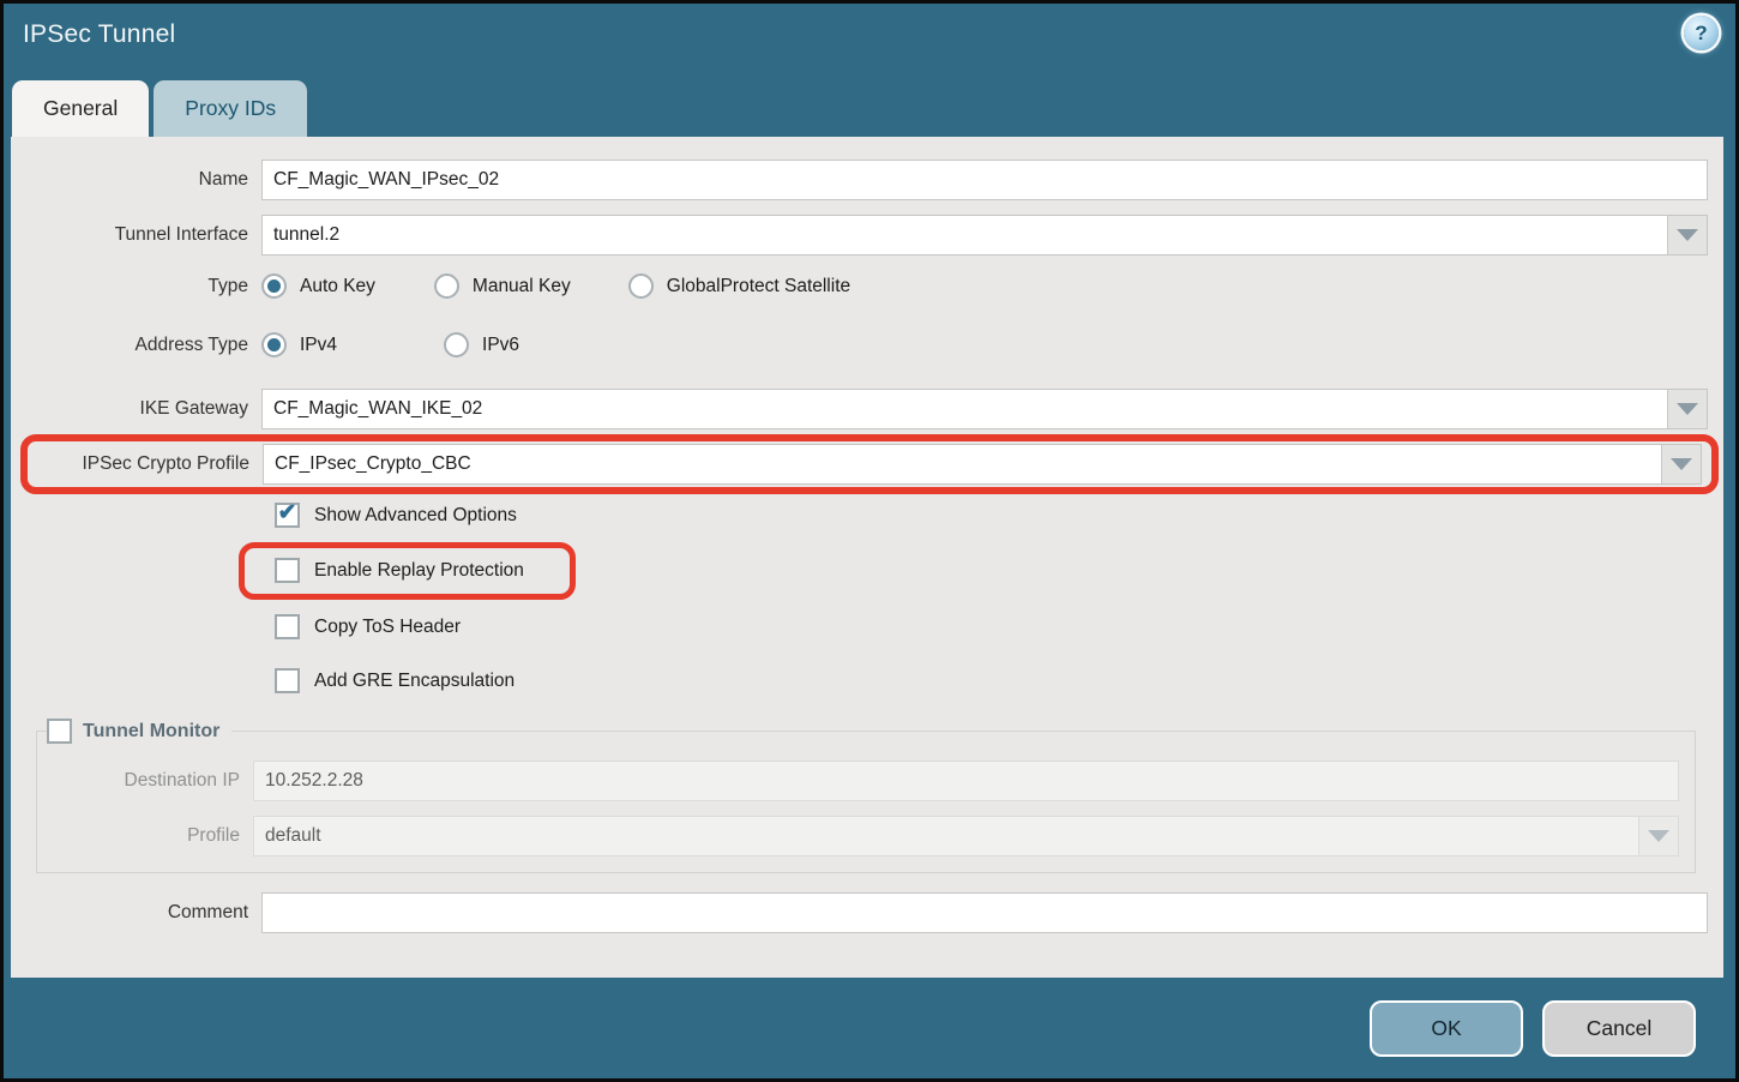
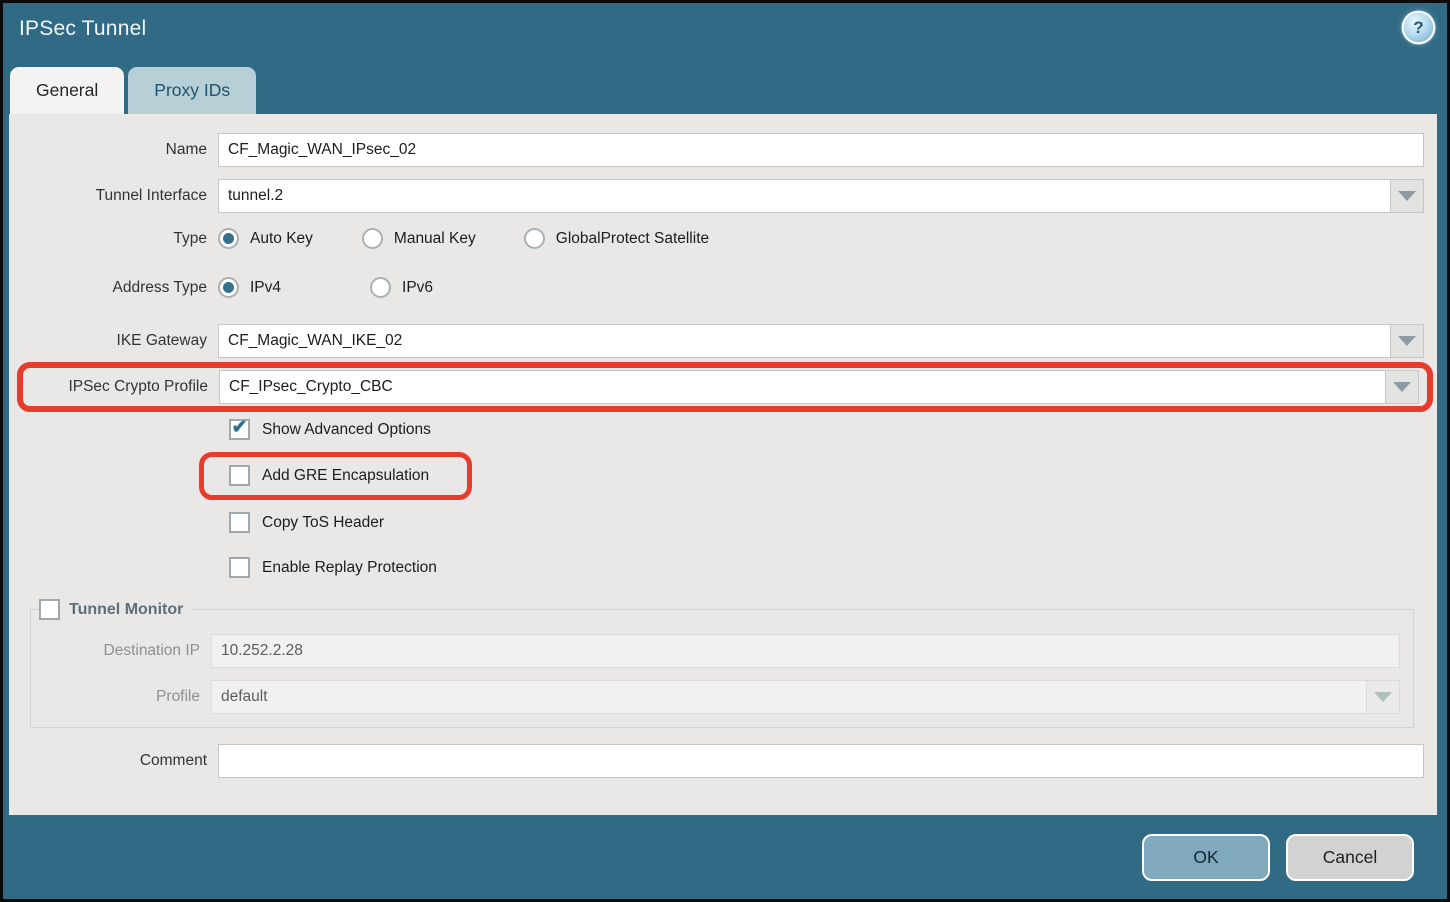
  IPSec Tunnel
  ?
  General
  Proxy IDs
  Name
  CF_Magic_WAN_IPsec_02
  Tunnel Interface
  tunnel.2
  Type
  Auto Key
  Manual Key
  GlobalProtect Satellite
  Address Type
  IPv4
  IPv6
  IKE Gateway
  CF_Magic_WAN_IKE_02
  IPSec Crypto Profile
  CF_IPsec_Crypto_CBC
  ✔
  Show Advanced Options
- Enable Replay Protection
+ Add GRE Encapsulation
  Copy ToS Header
- Add GRE Encapsulation
+ Enable Replay Protection
  Tunnel Monitor
  Destination IP
  10.252.2.28
  Profile
  default
  Comment
  OK
  Cancel
